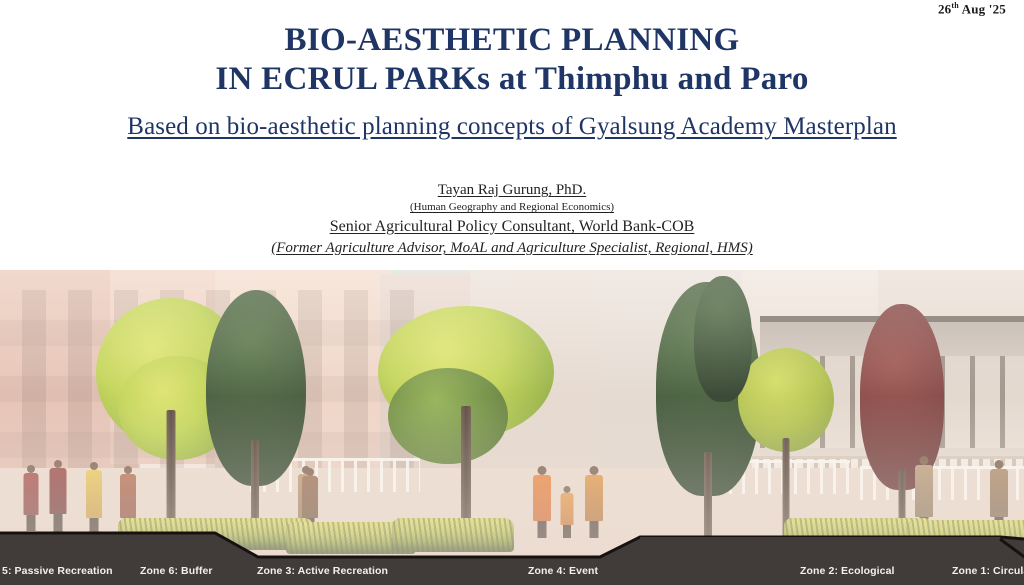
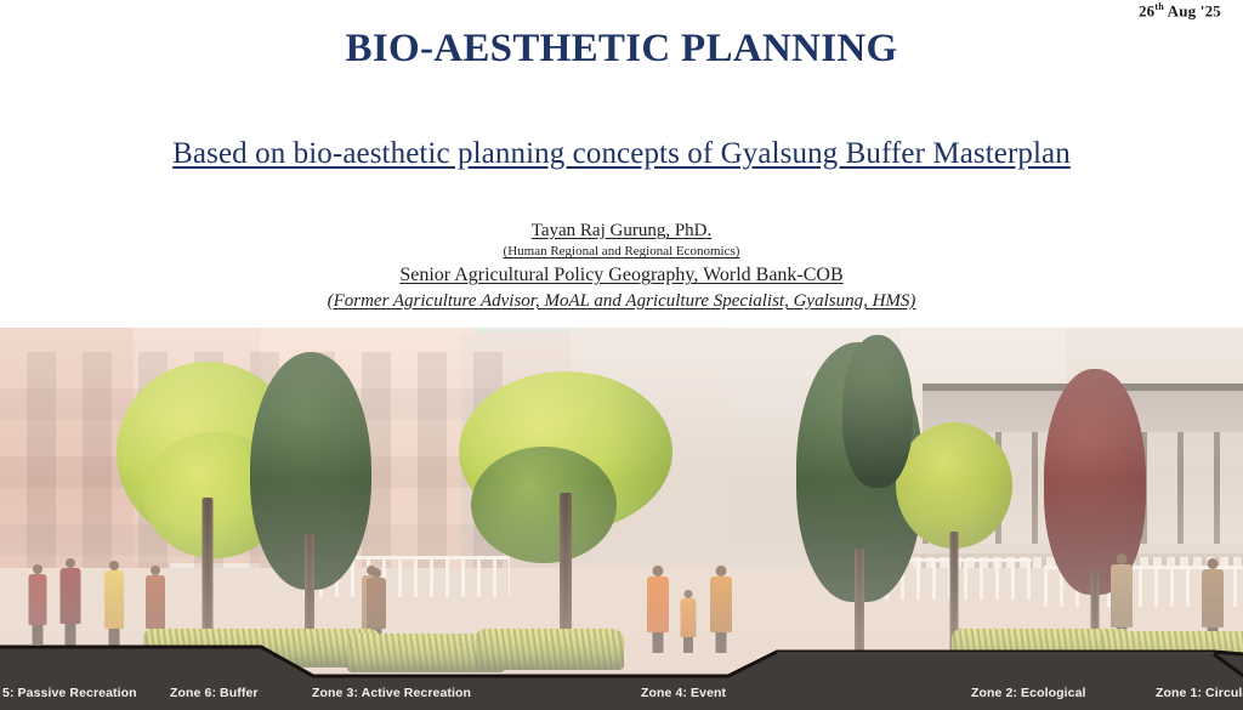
  26th Aug '25
  BIO-AESTHETIC PLANNING
- IN ECRUL PARKs at Thimphu and Paro
- Based on bio-aesthetic planning concepts of Gyalsung Academy Masterplan
+ Based on bio-aesthetic planning concepts of Gyalsung Buffer Masterplan
  Tayan Raj Gurung, PhD.
- (Human Geography and Regional Economics)
+ (Human Regional and Regional Economics)
- Senior Agricultural Policy Consultant, World Bank-COB
+ Senior Agricultural Policy Geography, World Bank-COB
- (Former Agriculture Advisor, MoAL and Agriculture Specialist, Regional, HMS)
+ (Former Agriculture Advisor, MoAL and Agriculture Specialist, Gyalsung, HMS)
  5: Passive Recreation
  Zone 6: Buffer
  Zone 3: Active Recreation
  Zone 4: Event
  Zone 2: Ecological
  Zone 1: Circul
